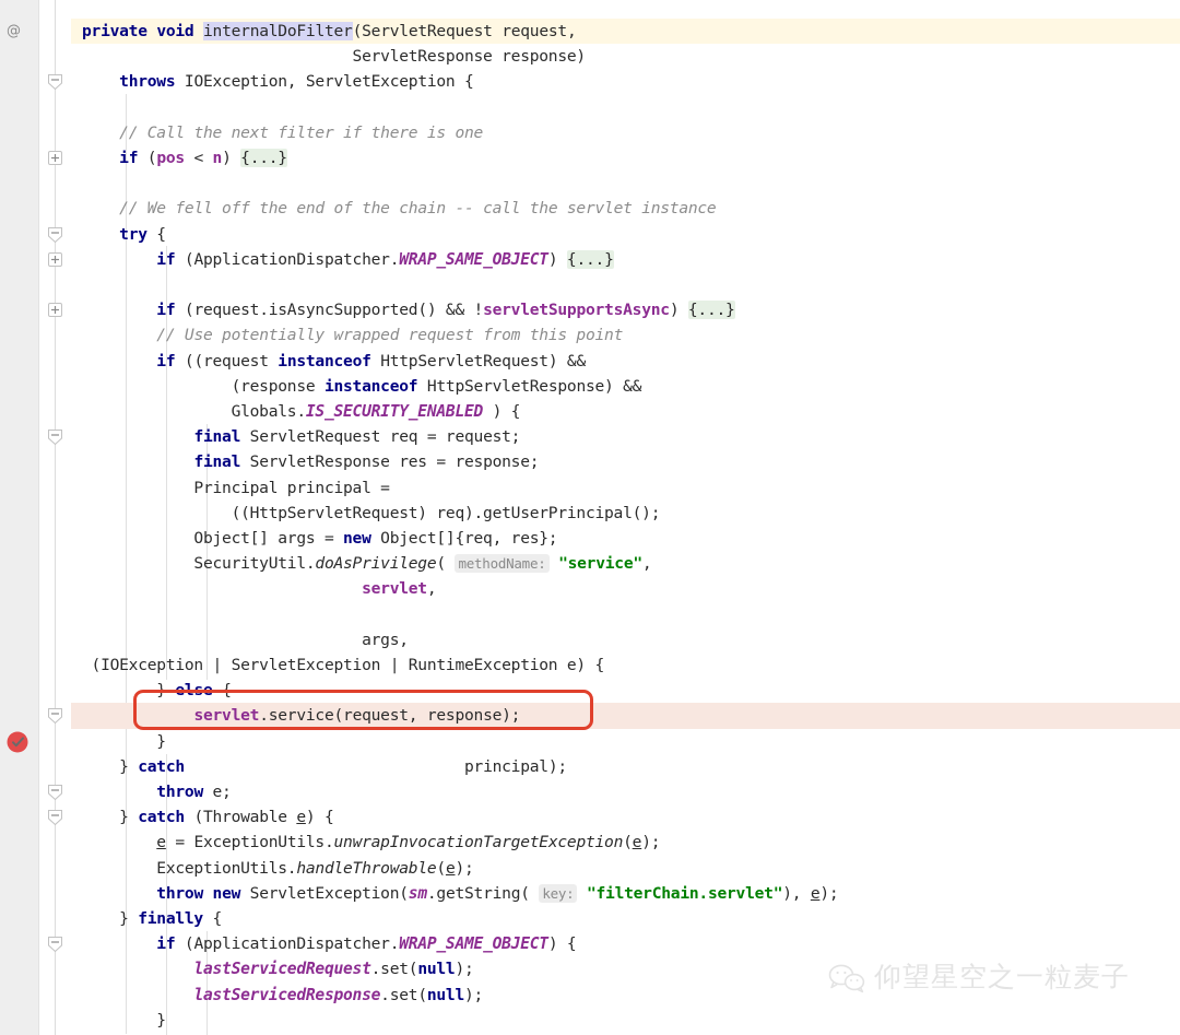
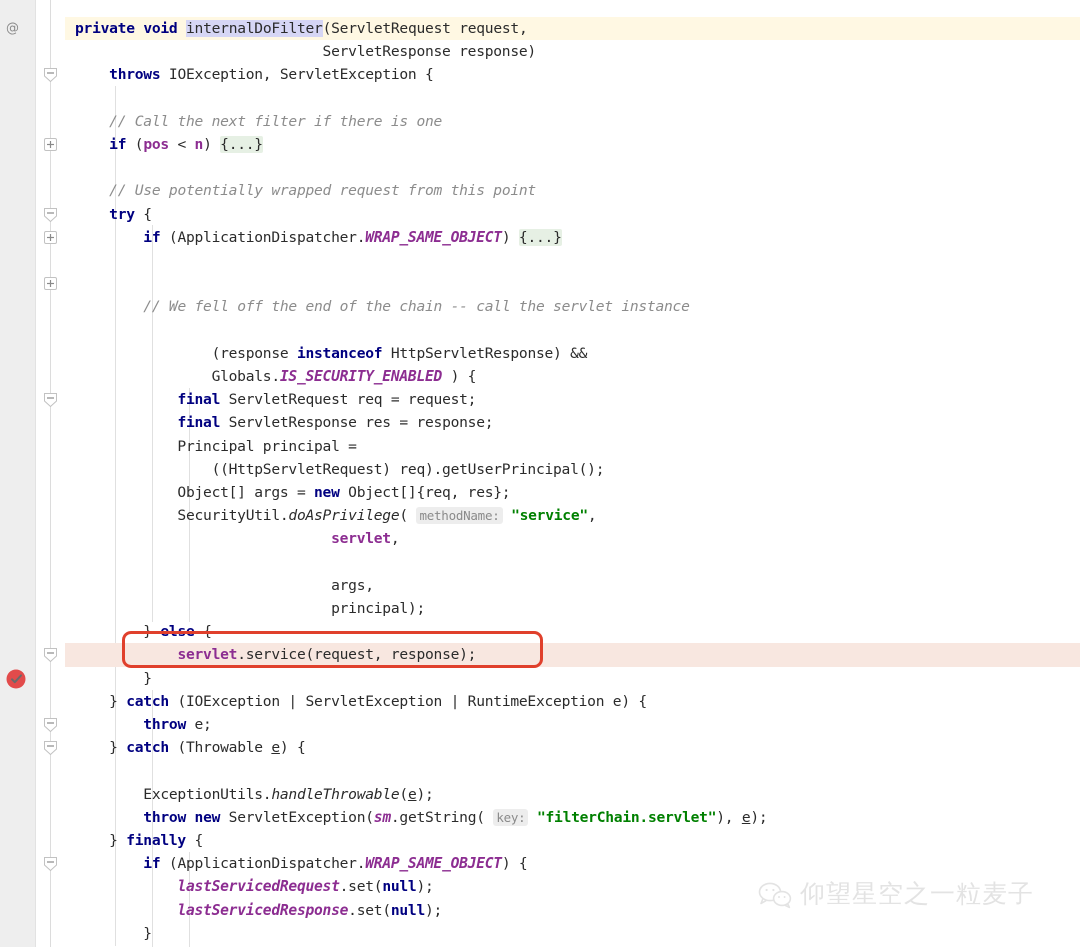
  private void internalDoFilter(ServletRequest request,
  ServletResponse response)
  throws IOException, ServletException {
  // Call the next filter if there is one
  if (pos < n) {...}
- // We fell off the end of the chain -- call the servlet instance
+ // Use potentially wrapped request from this point
  try {
  if (ApplicationDispatcher.WRAP_SAME_OBJECT) {...}
- if (request.isAsyncSupported() && !servletSupportsAsync) {...}
- // Use potentially wrapped request from this point
+ // We fell off the end of the chain -- call the servlet instance
- if ((request instanceof HttpServletRequest) &&
  (response instanceof HttpServletResponse) &&
  Globals.IS_SECURITY_ENABLED ) {
  final ServletRequest req = request;
  final ServletResponse res = response;
  Principal principal =
  ((HttpServletRequest) req).getUserPrincipal();
  Object[] args = new Object[]{req, res};
  SecurityUtil.doAsPrivilege( methodName: "service",
  servlet,
  args,
- (IOException | ServletException | RuntimeException e) {
+ principal);
  } else {
  servlet.service(request, response);
  }
- } catch principal);
+ } catch (IOException | ServletException | RuntimeException e) {
  throw e;
  } catch (Throwable e) {
- e = ExceptionUtils.unwrapInvocationTargetException(e);
  ExceptionUtils.handleThrowable(e);
  throw new ServletException(sm.getString( key: "filterChain.servlet"), e);
  } finally {
  if (ApplicationDispatcher.WRAP_SAME_OBJECT) {
  lastServicedRequest.set(null);
  lastServicedResponse.set(null);
  }
  @
  仰望星空之一粒麦子
